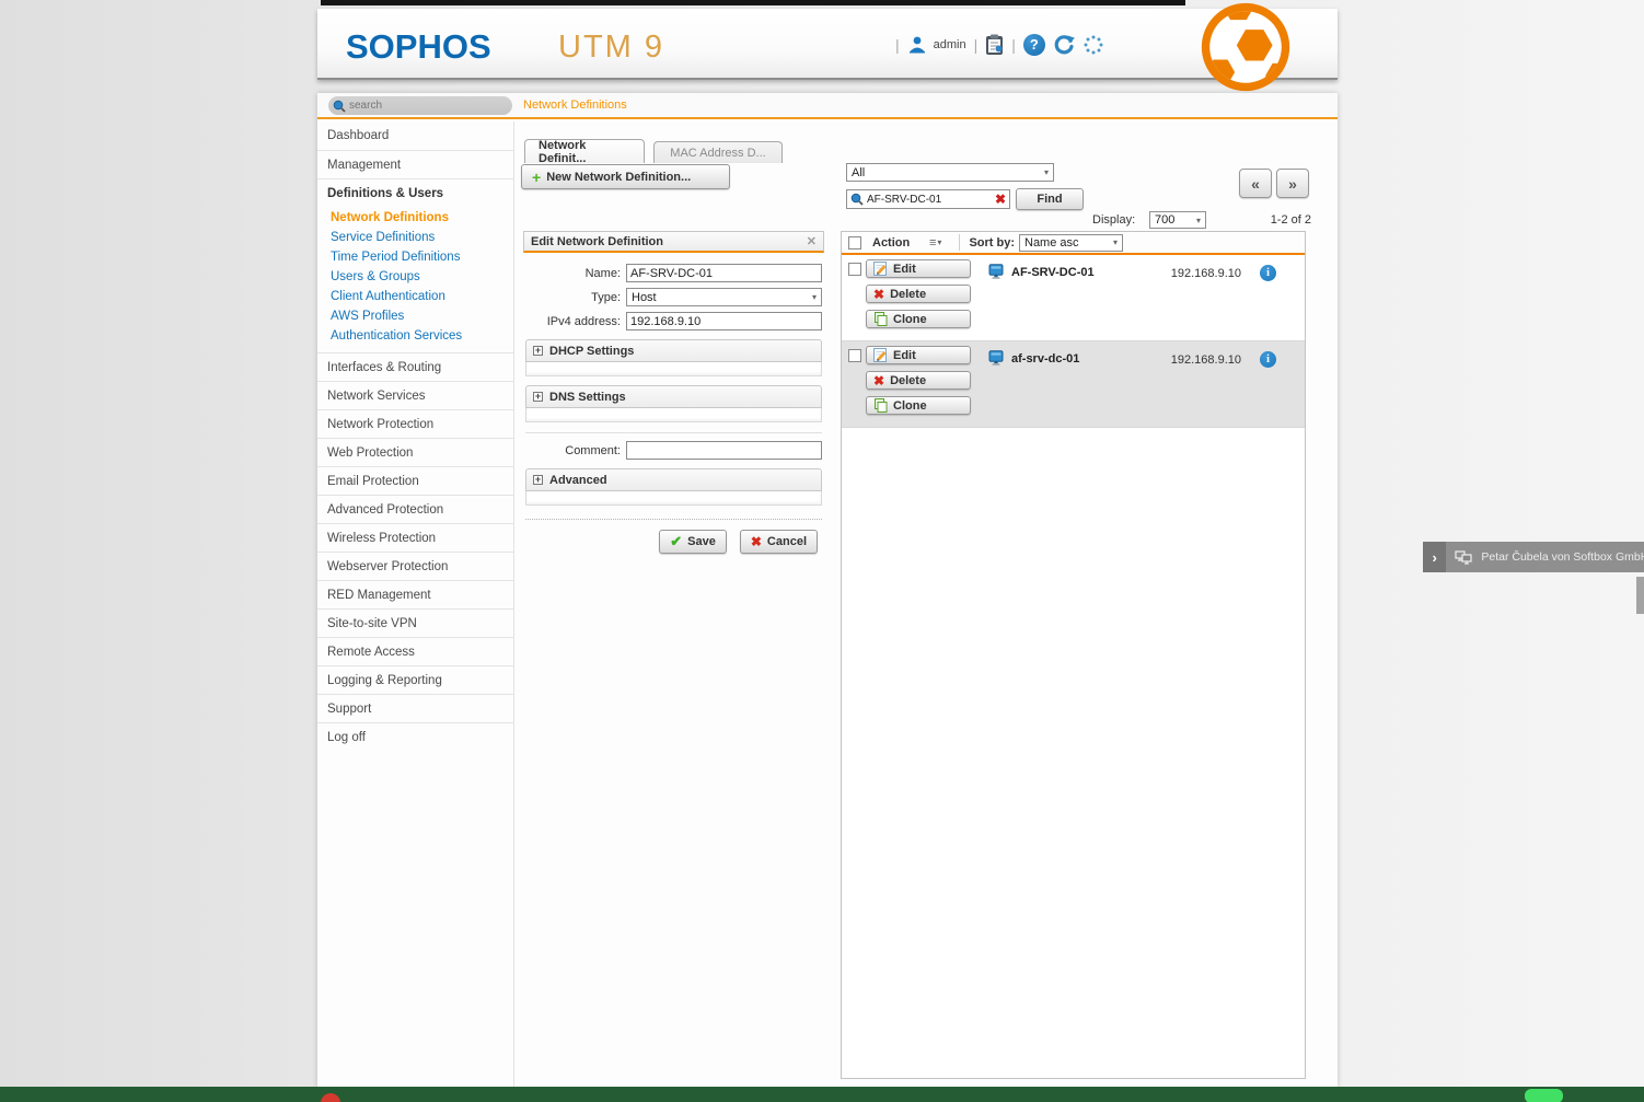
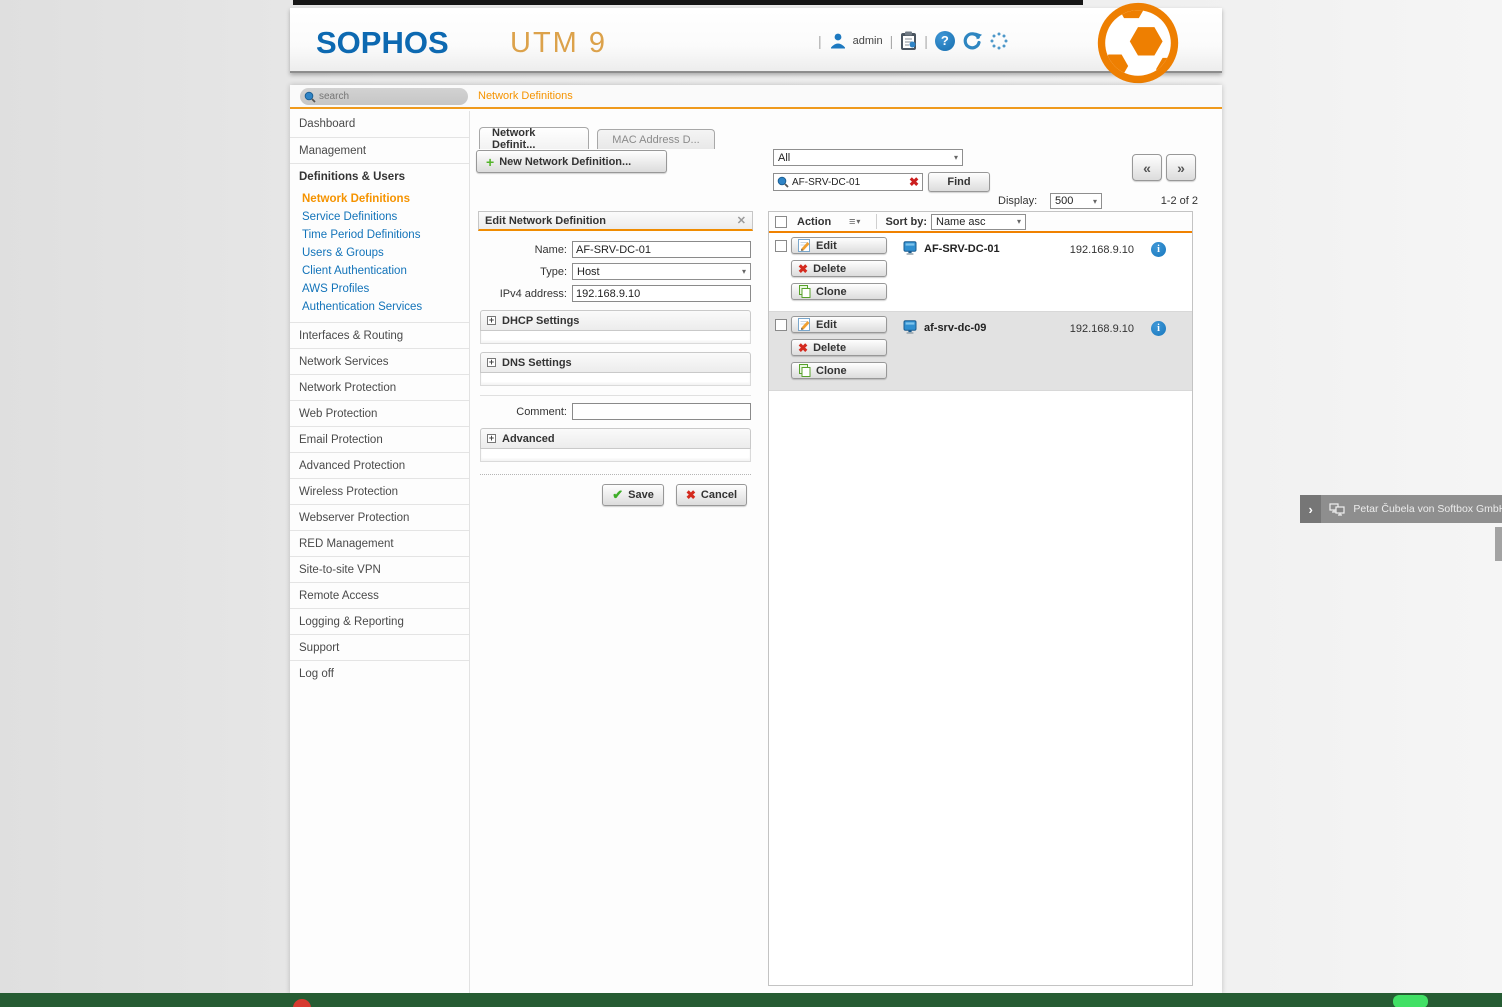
  SOPHOS
  UTM 9
  |
  admin
  |
  |
  ?
  search
  Network Definitions
  Dashboard
  Management
  Definitions & Users
  Network Definitions
  Service Definitions
  Time Period Definitions
  Users & Groups
  Client Authentication
  AWS Profiles
  Authentication Services
  Interfaces & Routing
  Network Services
  Network Protection
  Web Protection
  Email Protection
  Advanced Protection
  Wireless Protection
  Webserver Protection
  RED Management
  Site-to-site VPN
  Remote Access
  Logging & Reporting
  Support
  Log off
  Network Definit...
  MAC Address D...
  +
  New Network Definition...
  All
  ▾
  AF-SRV-DC-01
  ✖
  Find
  «
  »
  Display:
- 700
+ 500
  ▾
  1-2 of 2
  Edit Network Definition
  ✕
  Name:
  AF-SRV-DC-01
  Type:
  Host
  ▾
  IPv4 address:
  192.168.9.10
  +
  DHCP Settings
  +
  DNS Settings
  Comment:
  +
  Advanced
  ✔
  Save
  ✖
  Cancel
  Action
  ≡
  ▾
  Sort by:
  Name asc
  ▾
  Edit
  ✖
  Delete
  Clone
  AF-SRV-DC-01
  192.168.9.10
  i
  Edit
  ✖
  Delete
  Clone
- af-srv-dc-01
+ af-srv-dc-09
  192.168.9.10
  i
  ›
  Petar Čubela von Softbox Gmb
